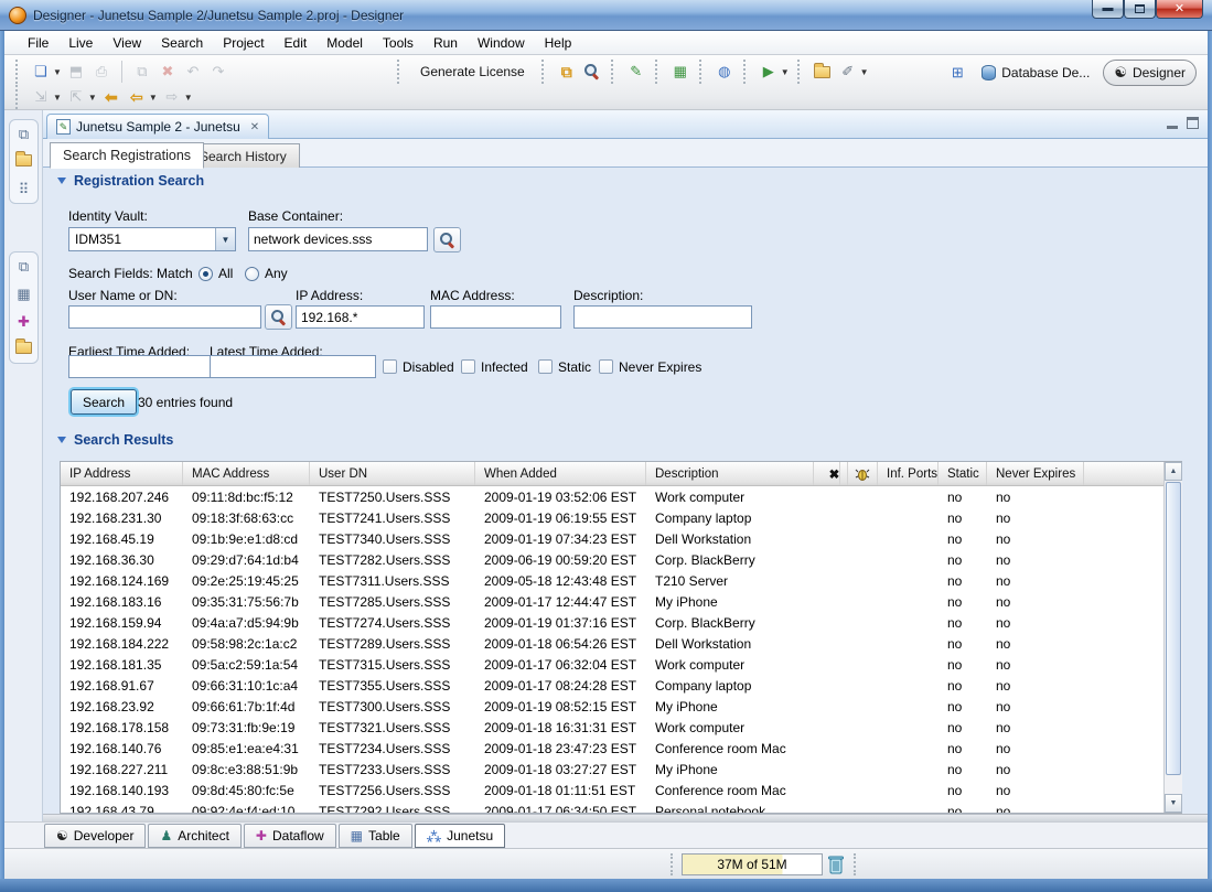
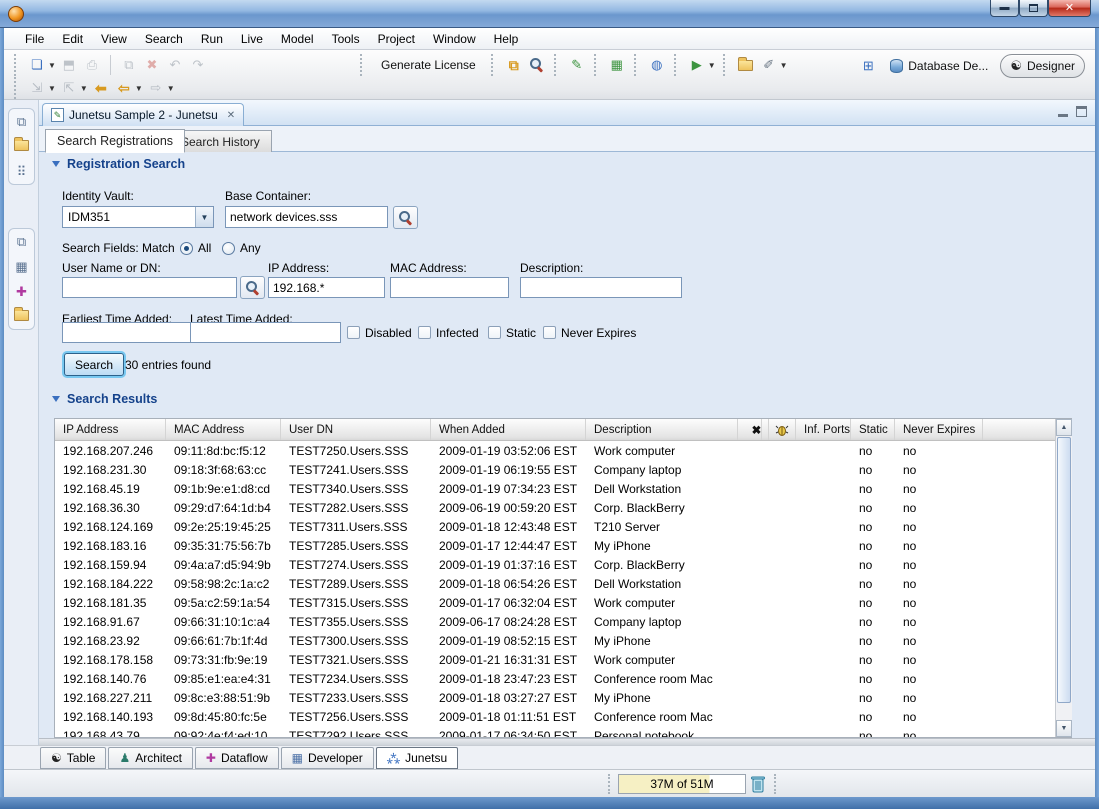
- Designer - Junetsu Sample 2/Junetsu Sample 2.proj - Designer
  ▬
  ✕
  File
- Live
+ Edit
  View
  Search
- Project
+ Run
- Edit
+ Live
  Model
  Tools
- Run
+ Project
  Window
  Help
  ❏
  ▼
  ⬒
  ⎙
  ⧉
  ✖
  ↶
  ↷
  ⇲
  ▼
  ⇱
  ▼
  ⬅
  ⇦
  ▼
  ⇨
  ▼
  Generate License
  ⧉
  ✎
  ▦
  ◍
  ▶
  ▼
  ✐
  ▼
  ⊞
  Database De...
  ☯
  Designer
  ⧉
  ⠿
  ⧉
  ▦
  ✚
  ✎
  Junetsu Sample 2 - Junetsu
  ✕
  Search Registrations
  earch History
  Registration Search
  Identity Vault:
  Base Container:
  IDM351
  ▼
  network devices.sss
  Search Fields: Match
  All
  Any
  User Name or DN:
  IP Address:
  MAC Address:
  Description:
  192.168.*
  Earliest Time Added:
  Latest Time Added:
  Disabled
  Infected
  Static
  Never Expires
  Search
  30 entries found
  Search Results
  IP Address
  MAC Address
  User DN
  When Added
  Description
  ✖
  Inf. Ports
  Static
  Never Expires
  192.168.207.246
  09:11:8d:bc:f5:12
  TEST7250.Users.SSS
  2009-01-19 03:52:06 EST
  Work computer
  no
  no
  192.168.231.30
  09:18:3f:68:63:cc
  TEST7241.Users.SSS
  2009-01-19 06:19:55 EST
  Company laptop
  no
  no
  192.168.45.19
  09:1b:9e:e1:d8:cd
  TEST7340.Users.SSS
  2009-01-19 07:34:23 EST
  Dell Workstation
  no
  no
  192.168.36.30
  09:29:d7:64:1d:b4
  TEST7282.Users.SSS
  2009-06-19 00:59:20 EST
  Corp. BlackBerry
  no
  no
  192.168.124.169
  09:2e:25:19:45:25
  TEST7311.Users.SSS
- 2009-05-18 12:43:48 EST
+ 2009-01-18 12:43:48 EST
  T210 Server
  no
  no
  192.168.183.16
  09:35:31:75:56:7b
  TEST7285.Users.SSS
  2009-01-17 12:44:47 EST
  My iPhone
  no
  no
  192.168.159.94
  09:4a:a7:d5:94:9b
  TEST7274.Users.SSS
  2009-01-19 01:37:16 EST
  Corp. BlackBerry
  no
  no
  192.168.184.222
  09:58:98:2c:1a:c2
  TEST7289.Users.SSS
  2009-01-18 06:54:26 EST
  Dell Workstation
  no
  no
  192.168.181.35
  09:5a:c2:59:1a:54
  TEST7315.Users.SSS
  2009-01-17 06:32:04 EST
  Work computer
  no
  no
  192.168.91.67
  09:66:31:10:1c:a4
  TEST7355.Users.SSS
- 2009-01-17 08:24:28 EST
+ 2009-06-17 08:24:28 EST
  Company laptop
  no
  no
  192.168.23.92
  09:66:61:7b:1f:4d
  TEST7300.Users.SSS
  2009-01-19 08:52:15 EST
  My iPhone
  no
  no
  192.168.178.158
  09:73:31:fb:9e:19
  TEST7321.Users.SSS
- 2009-01-18 16:31:31 EST
+ 2009-01-21 16:31:31 EST
  Work computer
  no
  no
  192.168.140.76
  09:85:e1:ea:e4:31
  TEST7234.Users.SSS
  2009-01-18 23:47:23 EST
  Conference room Mac
  no
  no
  192.168.227.211
  09:8c:e3:88:51:9b
  TEST7233.Users.SSS
  2009-01-18 03:27:27 EST
  My iPhone
  no
  no
  192.168.140.193
  09:8d:45:80:fc:5e
  TEST7256.Users.SSS
  2009-01-18 01:11:51 EST
  Conference room Mac
  no
  no
  192.168.43.79
  09:92:4e:f4:ed:10
  TEST7292.Users.SSS
  2009-01-17 06:34:50 EST
  Personal notebook
  no
  no
  ☯
- Developer
+ Table
  ♟
  Architect
  ✚
  Dataflow
  ▦
- Table
+ Developer
  ⁂
  Junetsu
  37M of 51M
